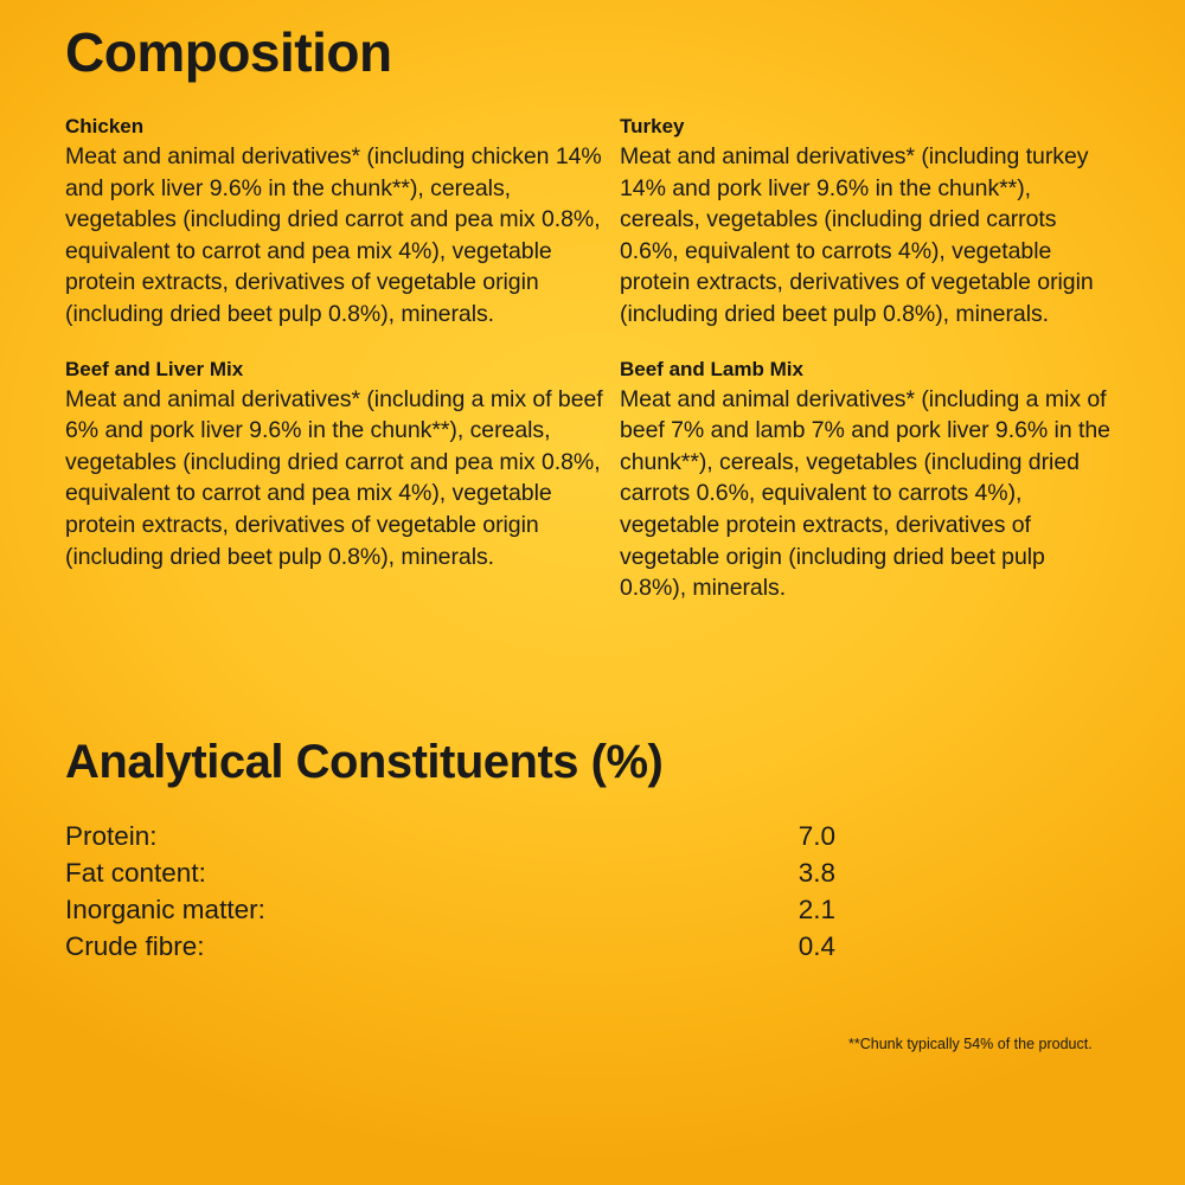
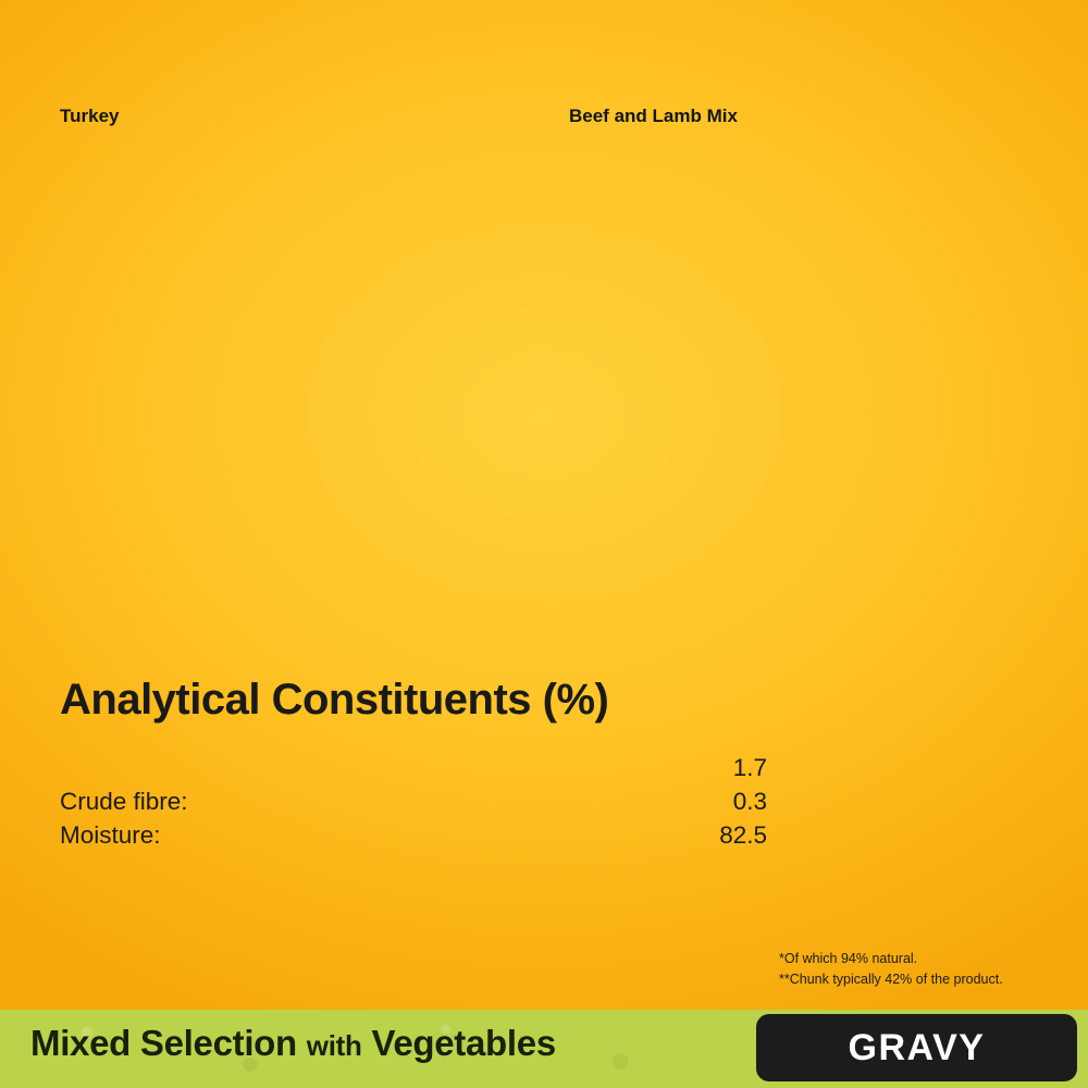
- Composition
- Chicken
- Meat and animal derivatives* (including chicken 14% and pork liver 9.6% in the chunk**), cereals, vegetables (including dried carrot and pea mix 0.8%, equivalent to carrot and pea mix 4%), vegetable protein extracts, derivatives of vegetable origin (including dried beet pulp 0.8%), minerals.
  Turkey
- Meat and animal derivatives* (including turkey 14% and pork liver 9.6% in the chunk**), cereals, vegetables (including dried carrots 0.6%, equivalent to carrots 4%), vegetable protein extracts, derivatives of vegetable origin (including dried beet pulp 0.8%), minerals.
- Beef and Liver Mix
- Meat and animal derivatives* (including a mix of beef 6% and pork liver 9.6% in the chunk**), cereals, vegetables (including dried carrot and pea mix 0.8%, equivalent to carrot and pea mix 4%), vegetable protein extracts, derivatives of vegetable origin (including dried beet pulp 0.8%), minerals.
  Beef and Lamb Mix
- Meat and animal derivatives* (including a mix of beef 7% and lamb 7% and pork liver 9.6% in the chunk**), cereals, vegetables (including dried carrots 0.6%, equivalent to carrots 4%), vegetable protein extracts, derivatives of vegetable origin (including dried beet pulp 0.8%), minerals.
  Analytical Constituents (%)
- Protein:
- 7.0
- Fat content:
- 3.8
- Inorganic matter:
- 2.1
+ 1.7
  Crude fibre:
- 0.4
+ 0.3
+ Moisture:
+ 82.5
+ *Of which 94% natural.
- **Chunk typically 54% of the product.
+ **Chunk typically 42% of the product.
+ Mixed Selection with Vegetables
+ GRAVY
